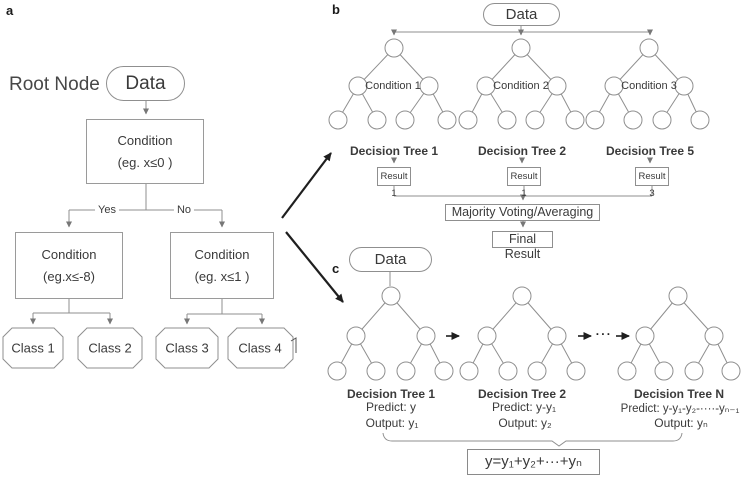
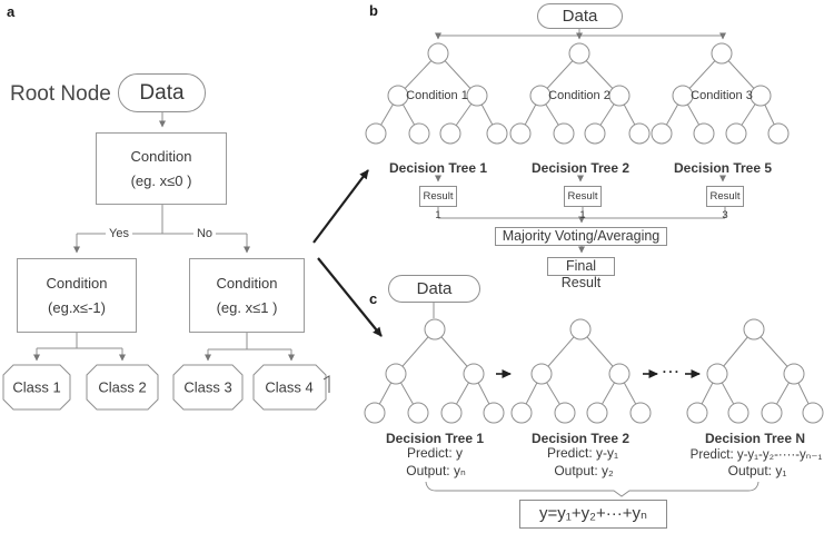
  a
  Root Node
  Data
  Condition
  (eg. x≤0 )
  Yes
  No
  Condition
- (eg.x≤-8)
+ (eg.x≤-1)
  Condition
  (eg. x≤1 )
  Class 1
  Class 2
  Class 3
  Class 4
  b
  Data
  Condition 1
  Condition 2
  Condition 3
  Decision Tree 1
  Decision Tree 2
  Decision Tree 5
  Result 1
  Result 1
  Result 3
  Majority Voting/Averaging
  Final Result
  c
  Data
  ···
  Decision Tree 1
  Predict: y
- Output: y₁
+ Output: yₙ
  Decision Tree 2
  Predict: y-y₁
  Output: y₂
  Decision Tree N
  Predict: y-y₁-y₂-····-yₙ₋₁
- Output: yₙ
+ Output: y₁
  y=y₁+y₂+···+yₙ
